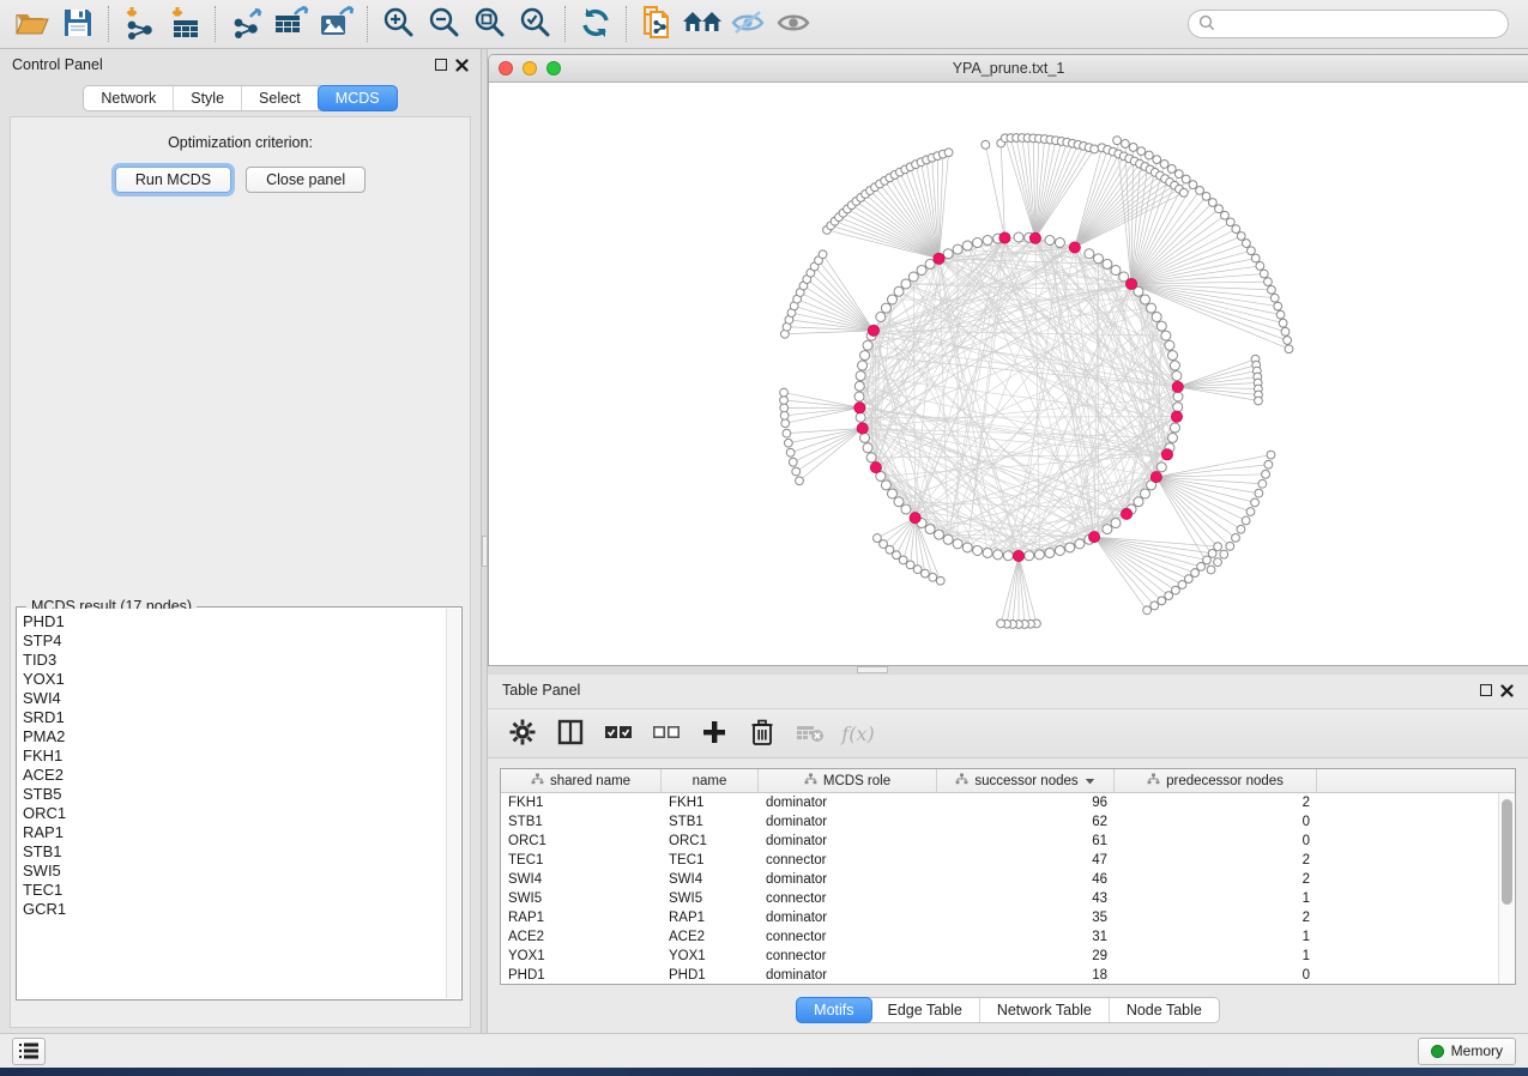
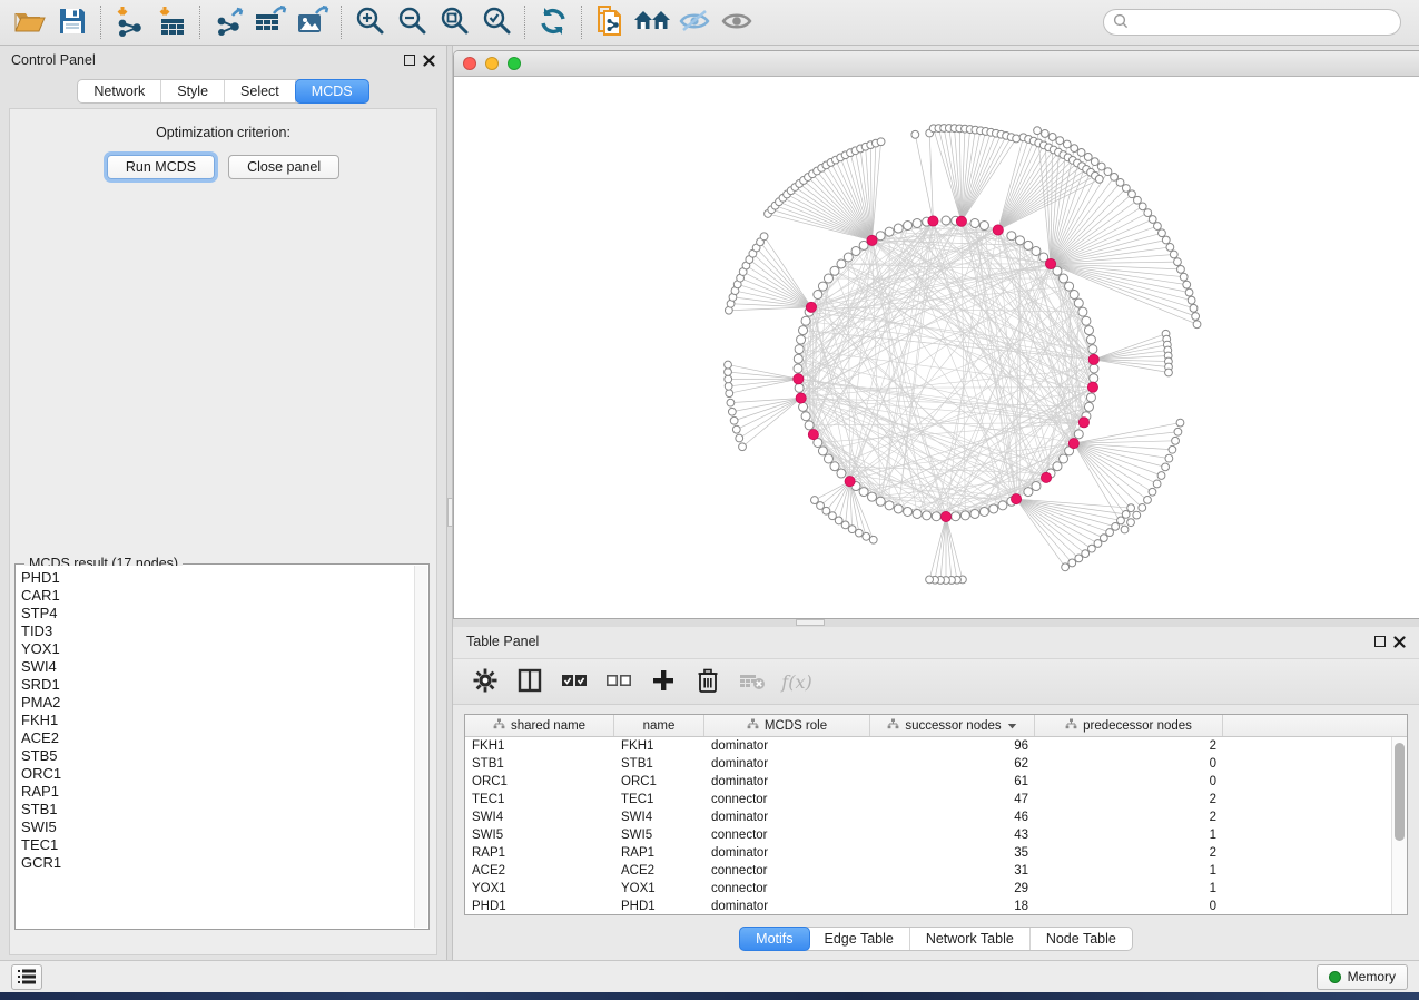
  Control Panel
  Network
  Style
  Select
  MCDS
  Optimization criterion:
  Run MCDS
  Close panel
  MCDS result (17 nodes)
  PHD1
+ CAR1
  STP4
  TID3
  YOX1
  SWI4
  SRD1
  PMA2
  FKH1
  ACE2
  STB5
  ORC1
  RAP1
  STB1
  SWI5
  TEC1
  GCR1
- YPA_prune.txt_1
  Table Panel
  f(x)
  shared name
  name
  MCDS role
  successor nodes
  predecessor nodes
  FKH1
  FKH1
  dominator
  96
  2
  STB1
  STB1
  dominator
  62
  0
  ORC1
  ORC1
  dominator
  61
  0
  TEC1
  TEC1
  connector
  47
  2
  SWI4
  SWI4
  dominator
  46
  2
  SWI5
  SWI5
  connector
  43
  1
  RAP1
  RAP1
  dominator
  35
  2
  ACE2
  ACE2
  connector
  31
  1
  YOX1
  YOX1
  connector
  29
  1
  PHD1
  PHD1
  dominator
  18
  0
  Motifs
  Edge Table
  Network Table
  Node Table
  Memory
